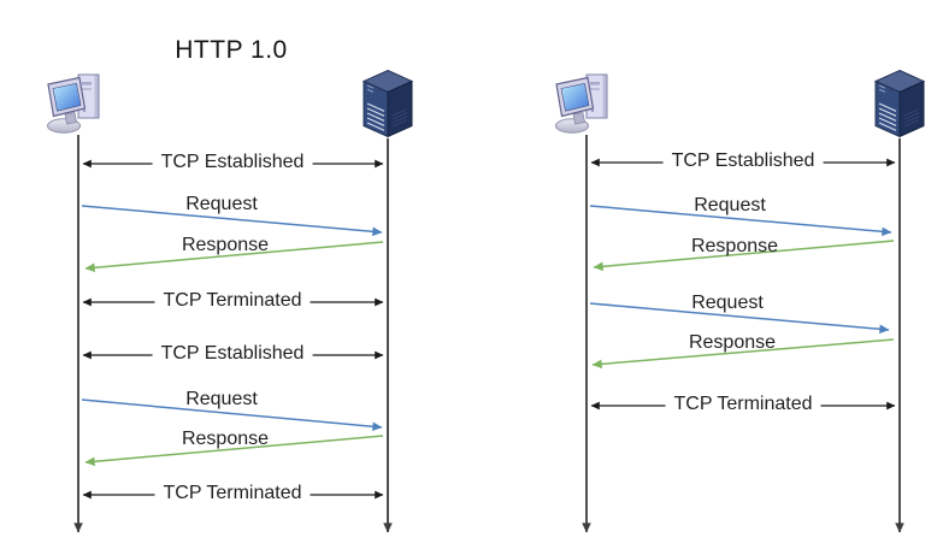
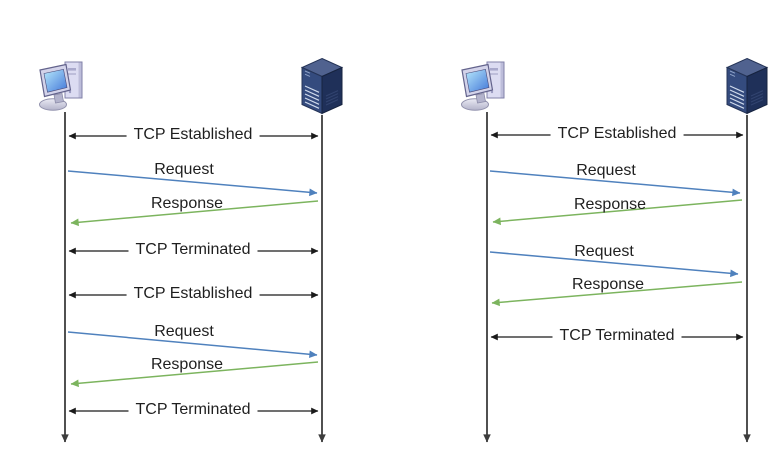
- HTTP 1.0
  TCP Established
  Request
  Response
  TCP Terminated
  TCP Established
  Request
  Response
  TCP Terminated
  TCP Established
  Request
  Response
  Request
  Response
  TCP Terminated
